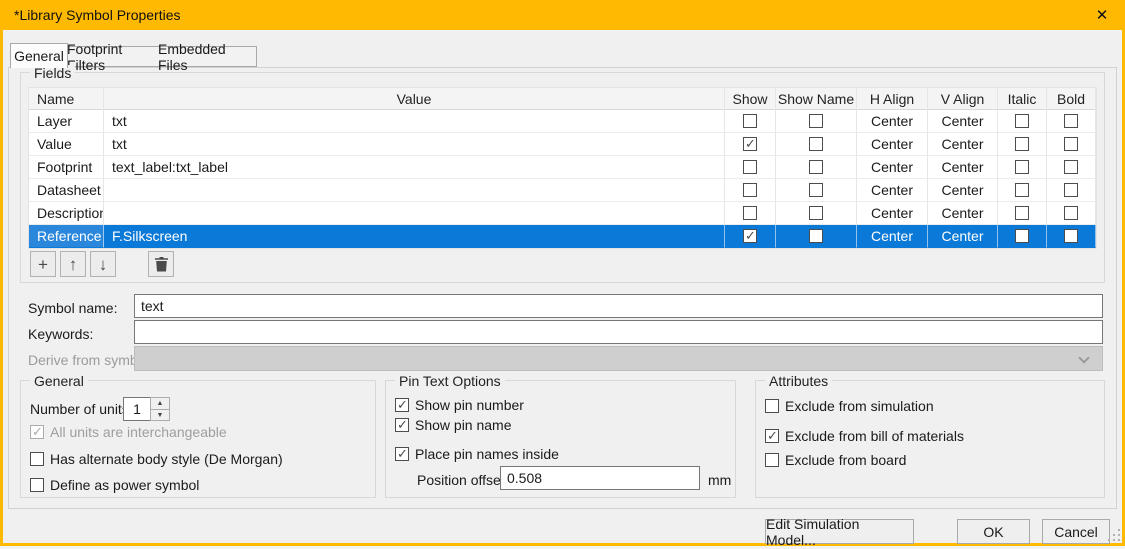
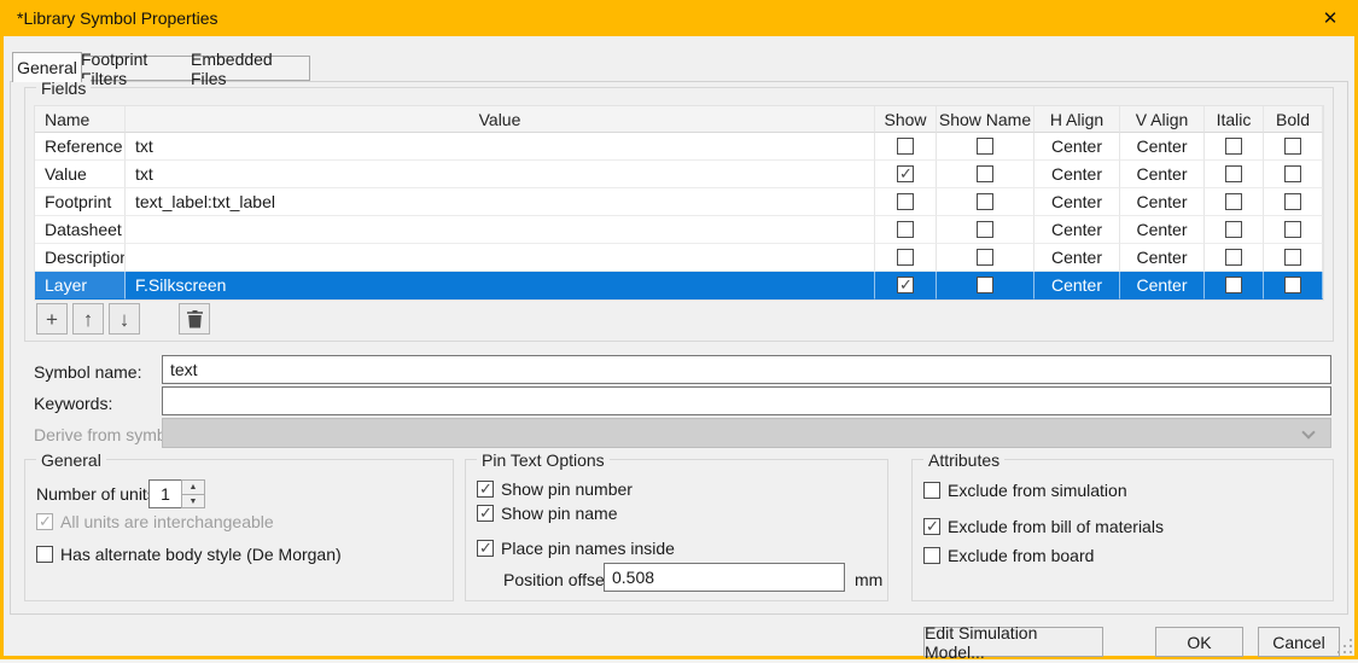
  *Library Symbol Properties
  ✕
  General
  Footprint ilters
  Embedded Files
  Fields
  Name
  Value
  Show
  Show Name
  H Align
  V Align
  Italic
  Bold
- Layer
+ Reference
  txt
  Center
  Center
  Value
  txt
  Center
  Center
  Footprint
  text_label:txt_label
  Center
  Center
  Datasheet
  Center
  Center
  Description
  Center
  Center
- Reference
+ Layer
  F.Silkscreen
  Center
  Center
  +
  ↑
  ↓
  Symbol name:
  text
  Keywords:
  Derive from sym
  General
  Number of unit
  1
  All units are interchangeable
  Has alternate body style (De Morgan)
- Define as power symbol
  Pin Text Options
  Show pin number
  Show pin name
  Place pin names inside
  Position offse
  0.508
  mm
  Attributes
  Exclude from simulation
  Exclude from bill of materials
  Exclude from board
  Edit Simulation Model...
  OK
  Cancel
